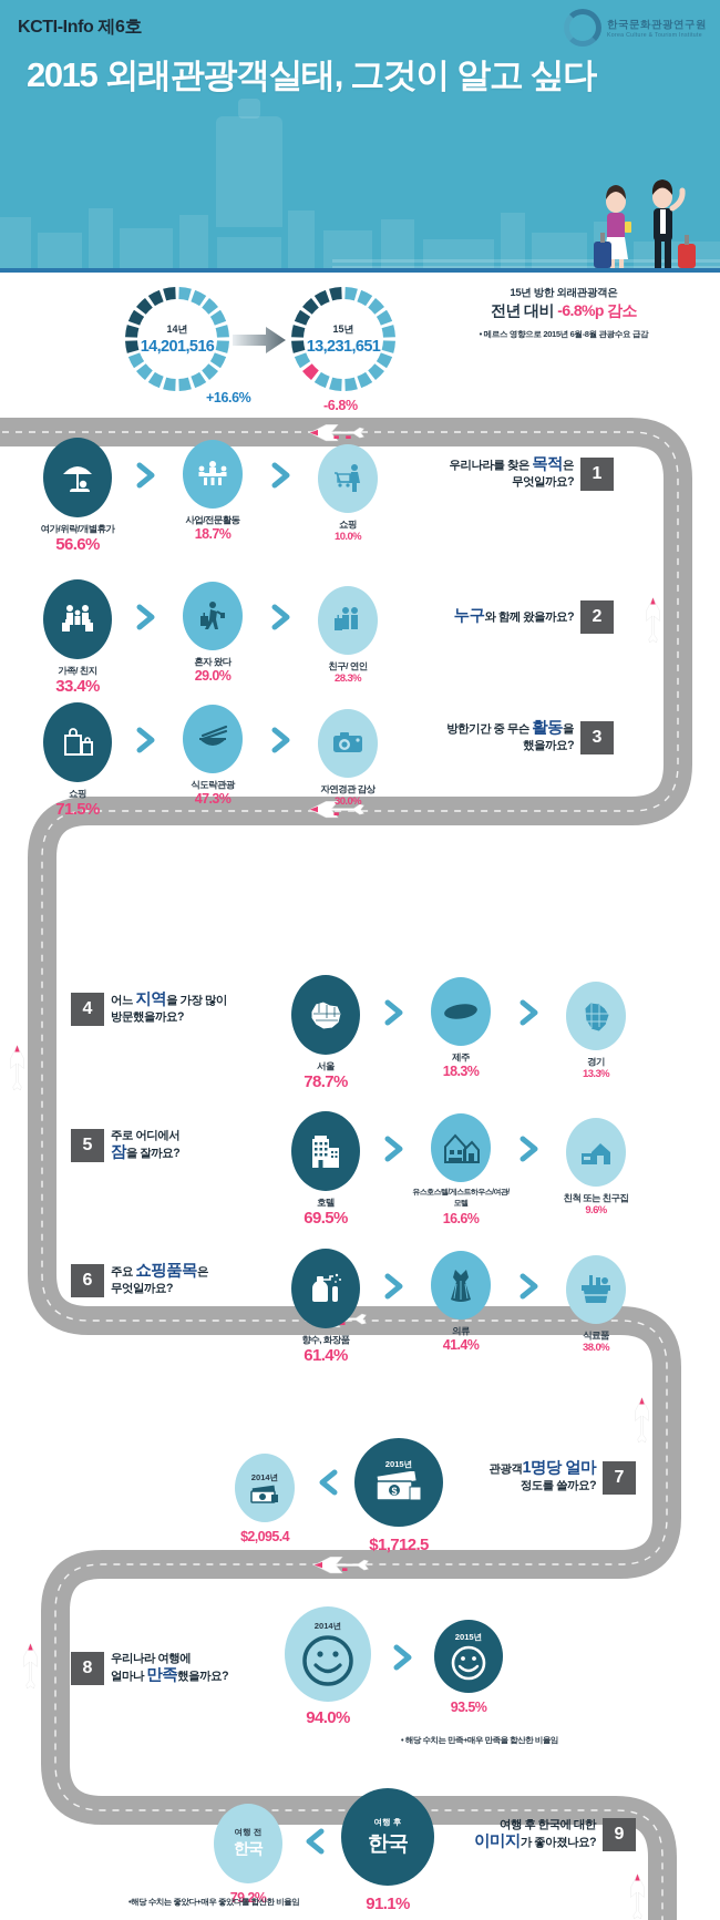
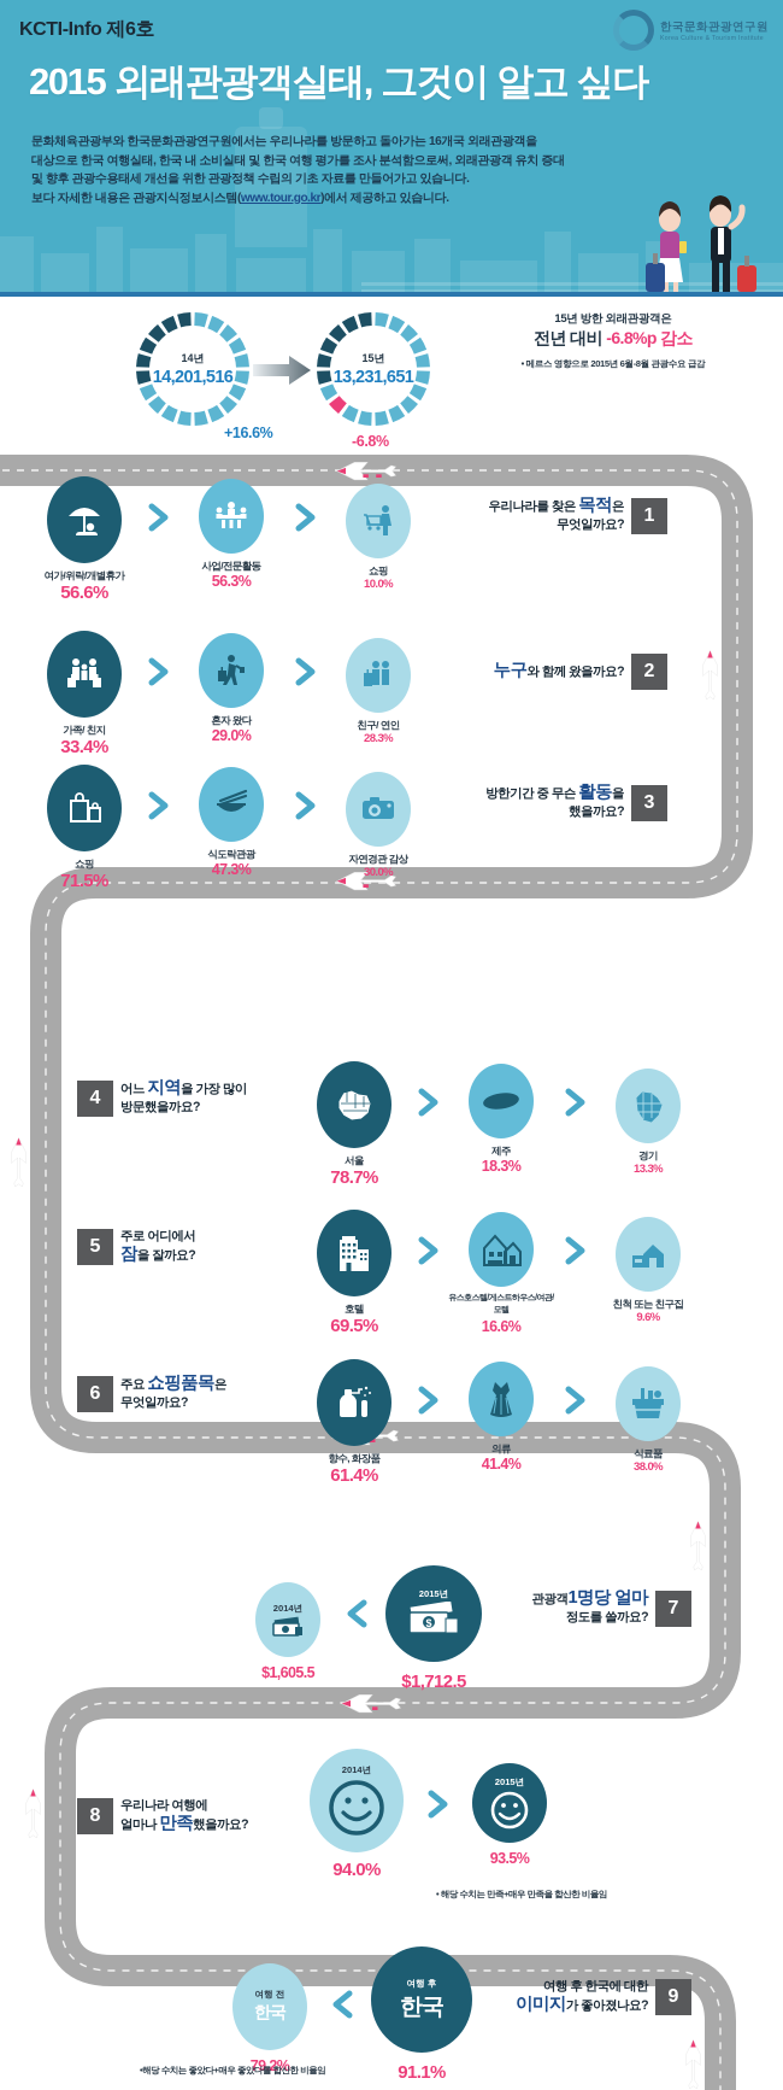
  KCTI-Info 제6호
  한국문화관광연구원
  2015 외래관광객실태, 그것이 알고 싶다
+ 문화체육관광부와 한국문화관광연구원에서는 우리나라를 방문하고 돌아가는 16개국 외래관광객을
+ 대상으로 한국 여행실태, 한국 내 소비실태 및 한국 여행 평가를 조사 분석함으로써, 외래관광객 유치 증대
+ 및 향후 관광수용태세 개선을 위한 관광정책 수립의 기초 자료를 만들어가고 있습니다.
+ 보다 자세한 내용은 관광지식정보시스템(www.tour.go.kr)에서 제공하고 있습니다.
  14년
  14,201,516
  +16.6%
  15년
  13,231,651
  -6.8%
  15년 방한 외래관광객은
  전년 대비 -6.8%p 감소
  • 메르스 영향으로 2015년 6월-8월 관광수요 급감
  여가/위락/개별휴가
  56.6%
  사업/전문활동
- 18.7%
+ 56.3%
  쇼핑
  10.0%
  우리나라를 찾은 목적은
  무엇일까요?
  1
  가족/ 친지
  33.4%
  혼자 왔다
  29.0%
  친구/ 연인
  28.3%
  누구와 함께 왔을까요?
  2
  쇼핑
  71.5%
  식도락관광
  47.3%
  자연경관 감상
  30.0%
  방한기간 중 무슨 활동을
  했을까요?
  3
  4
  어느 지역을 가장 많이
  방문했을까요?
  서울
  78.7%
  제주
  18.3%
  경기
  13.3%
  5
  주로 어디에서
  잠을 잘까요?
  호텔
  69.5%
  16.6%
  친척 또는 친구집
  9.6%
  6
  주요 쇼핑품목은
  무엇일까요?
  향수, 화장품
  61.4%
  의류
  41.4%
  식료품
  38.0%
  2014년
- $2,095.4
+ $1,605.5
  2015년
  $
  $1,712.5
  관광객1명당 얼마
  정도를 쓸까요?
  7
  8
  우리나라 여행에
  얼마나 만족했을까요?
  2014년
  94.0%
  2015년
  93.5%
  • 해당 수치는 만족+매우 만족을 합산한 비율임
  여행 전
  한국
  79.2%
  여행 후
  한국
  91.1%
  여행 후 한국에 대한
  이미지가 좋아졌나요?
  9
  •해당 수치는 좋았다+매우 좋았다를 합산한 비율임
